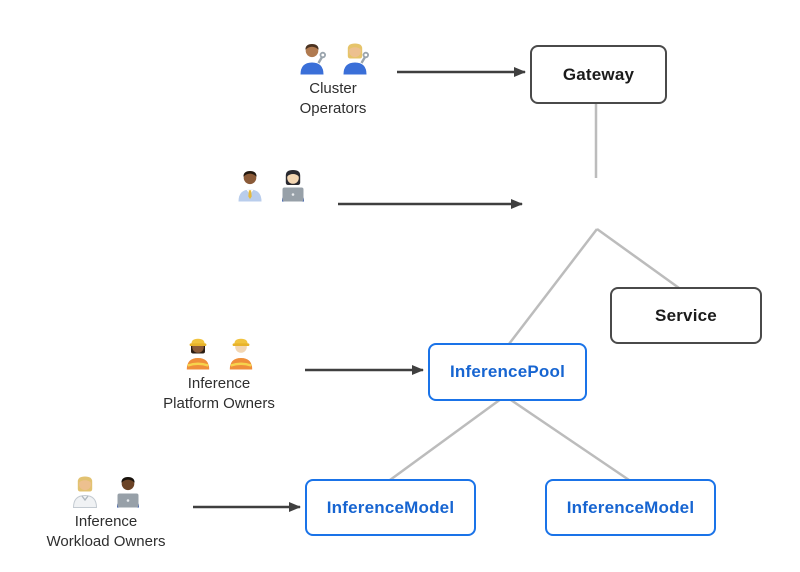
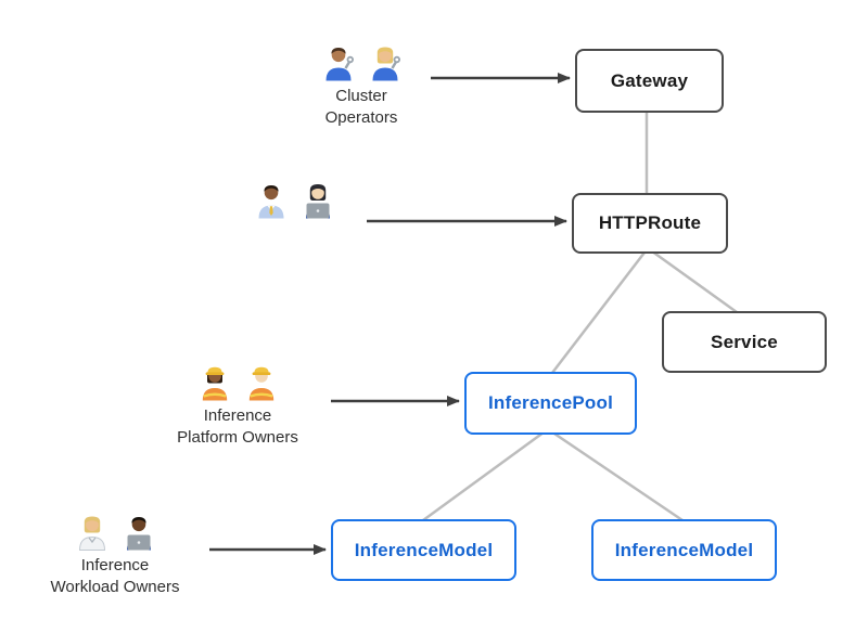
  Gateway
+ HTTPRoute
  Service
  InferencePool
  InferenceModel
  InferenceModel
  Cluster
  Operators
  Inference
  Platform Owners
  Inference
  Workload Owners
